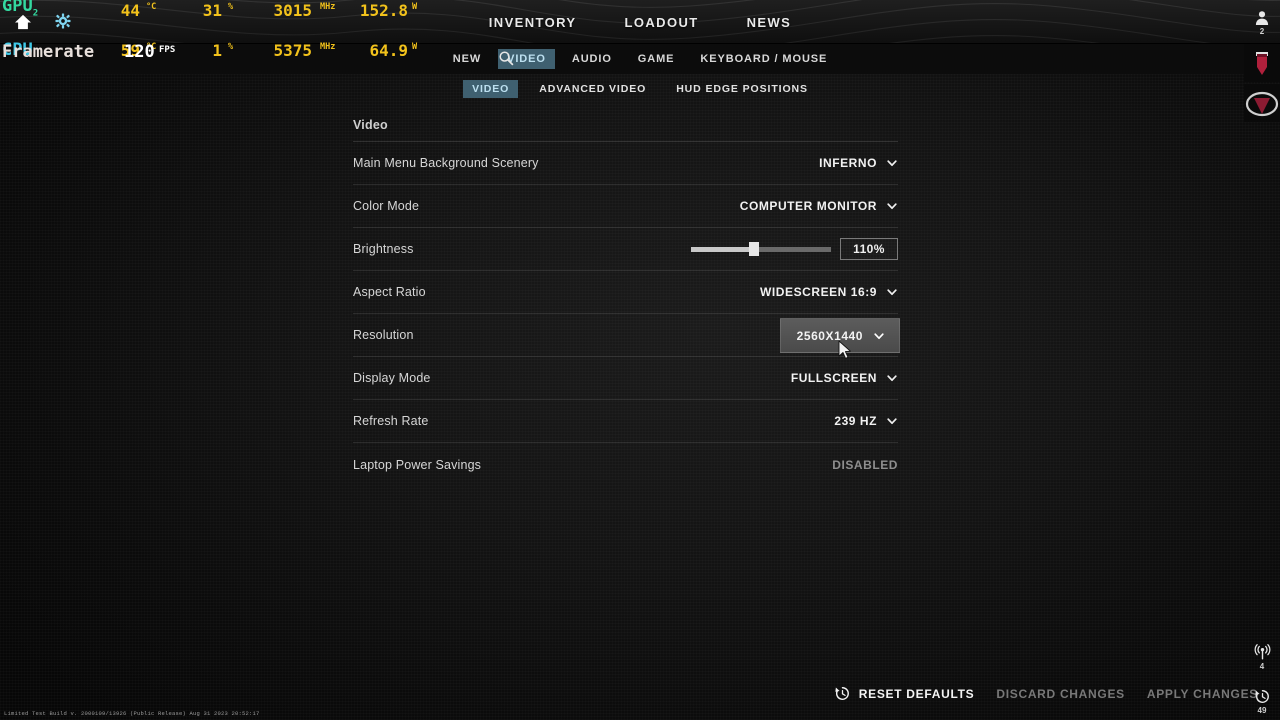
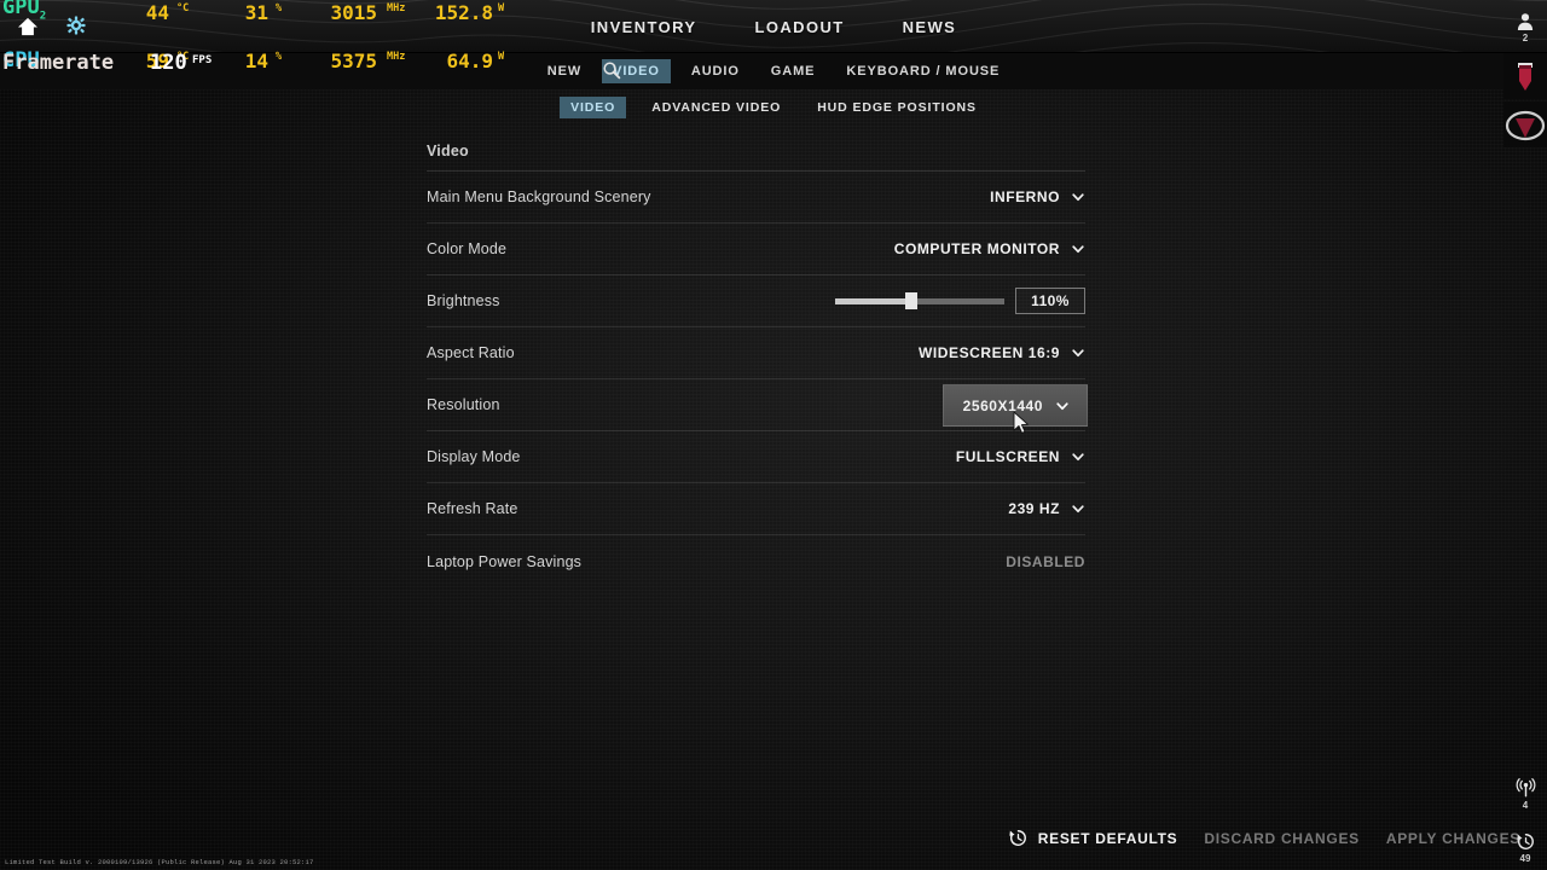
  INVENTORY
  LOADOUT
  NEWS
  NEW
  VIDEO
  AUDIO
  GAME
  KEYBOARD / MOUSE
  VIDEO
  ADVANCED VIDEO
  HUD EDGE POSITIONS
  Video
  Main Menu Background Scenery
  INFERNO
  Color Mode
  COMPUTER MONITOR
  Brightness
  110%
  Aspect Ratio
  WIDESCREEN 16:9
  Resolution
  2560X1440
  Display Mode
  FULLSCREEN
  Refresh Rate
  239 HZ
  Laptop Power Savings
  DISABLED
  RESET DEFAULTS
  DISCARD CHANGES
  APPLY CHANGES
  GPU2
  44
  °C
  31
  %
  3015
  MHz
  152.8
  W
  CPU
  59
  °C
- 1
+ 14
  %
  5375
  MHz
  64.9
  W
  Framerate
  120
  FPS
  2
  4
  49
